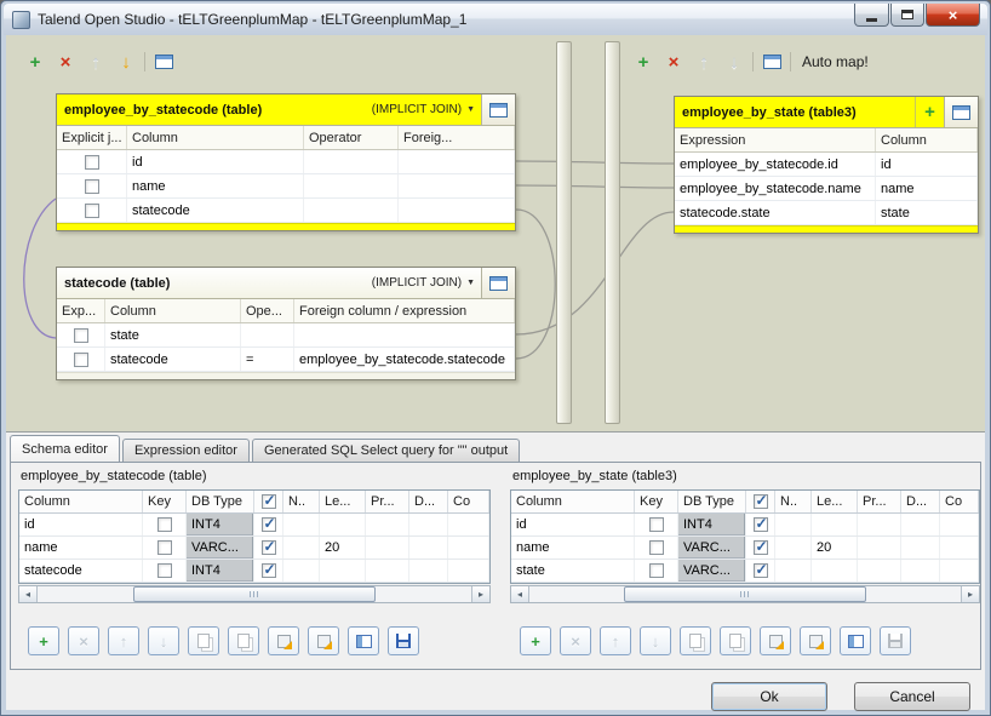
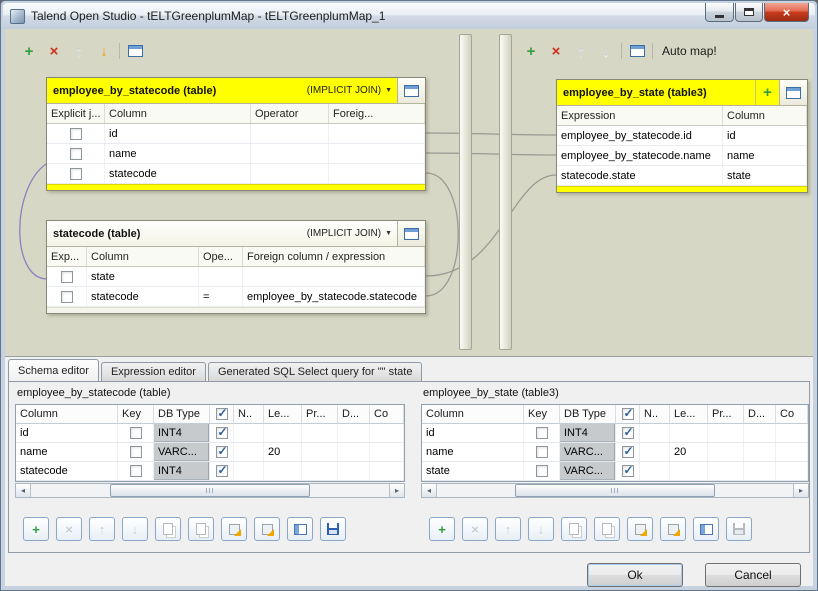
  Talend Open Studio - tELTGreenplumMap - tELTGreenplumMap_1
  ×
  +
  ×
  ↑
  ↓
  +
  ×
  ↑
  ↓
  Auto map!
  employee_by_statecode (table)
  (IMPLICIT JOIN)
  Explicit j...
  Column
  Operator
  Foreig...
  id
  name
  statecode
  statecode (table)
  (IMPLICIT JOIN)
  Exp...
  Column
  Ope...
  Foreign column / expression
  state
  statecode
  =
  employee_by_statecode.statecode
  employee_by_state (table3)
  +
  Expression
  Column
  employee_by_statecode.id
  id
  employee_by_statecode.name
  name
  statecode.state
  state
  Schema editor
  Expression editor
- Generated SQL Select query for "" output
+ Generated SQL Select query for "" state
  employee_by_statecode (table)
  Column
  Key
  DB Type
  N..
  Le...
  Pr...
  D...
  Co
  id
  INT4
  name
  VARC...
  20
  statecode
  INT4
  ◂
  ▸
  +
  ×
  ↑
  ↓
  employee_by_state (table3)
  Column
  Key
  DB Type
  N..
  Le...
  Pr...
  D...
  Co
  id
  INT4
  name
  VARC...
  20
  state
  VARC...
  ◂
  ▸
  +
  ×
  ↑
  ↓
  Ok
  Cancel
